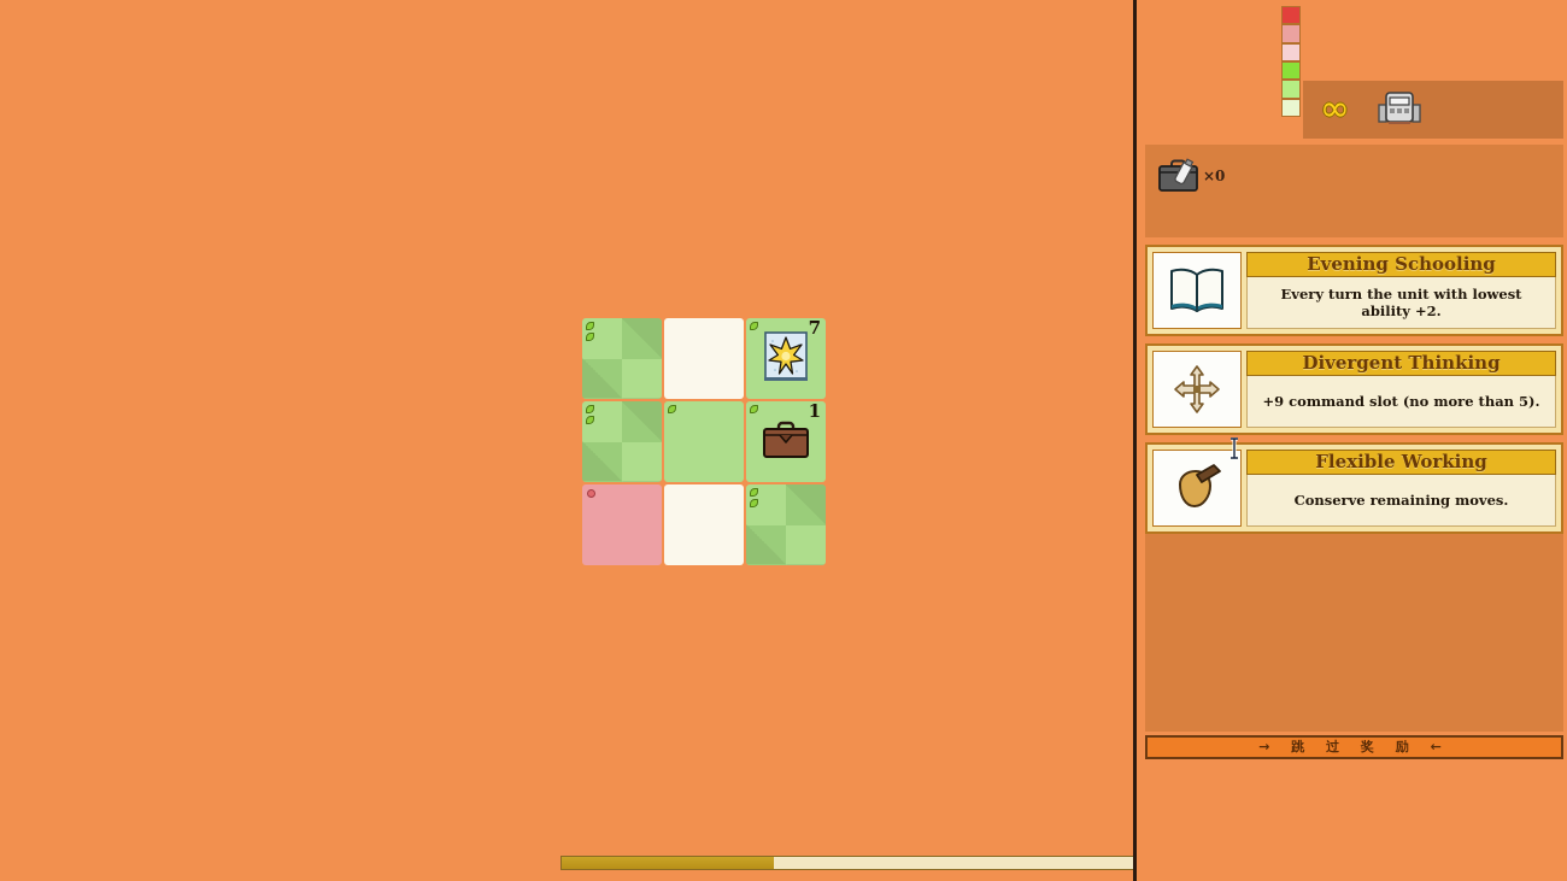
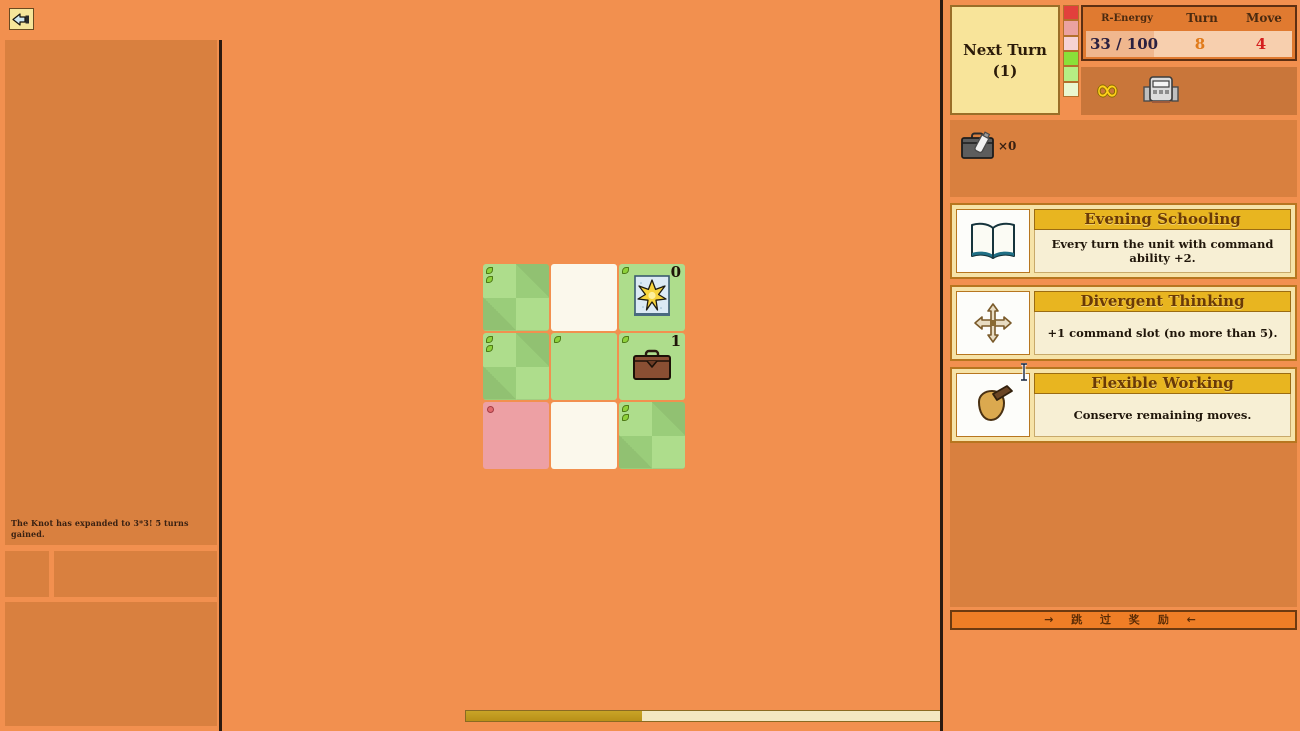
+ The Knot has expanded to 3*3! 5 turns gained.
- 7
+ 0
  1
+ Next Turn
+ (1)
+ R-Energy
+ Turn
+ Move
+ 33 / 100
+ 8
+ 4
  ∞
  ×0
  Evening Schooling
- Every turn the unit with lowest ability +2.
+ Every turn the unit with command ability +2.
  Divergent Thinking
- +9 command slot (no more than 5).
+ +1 command slot (no more than 5).
  Flexible Working
  Conserve remaining moves.
  → 跳 过 奖 励 ←
